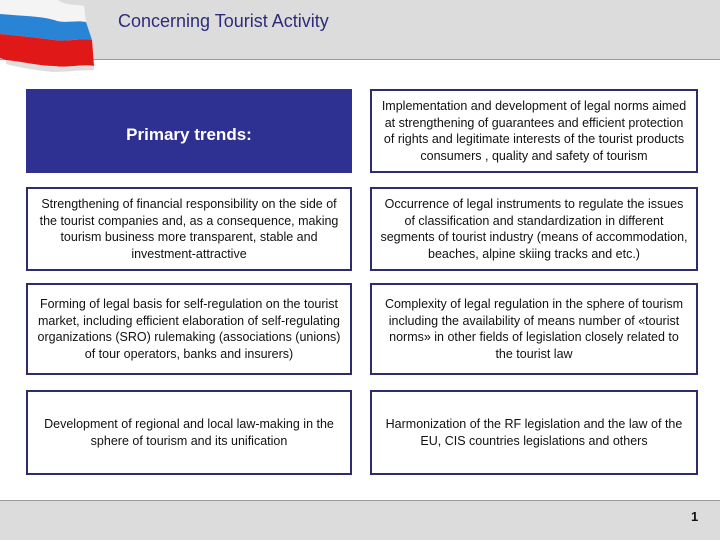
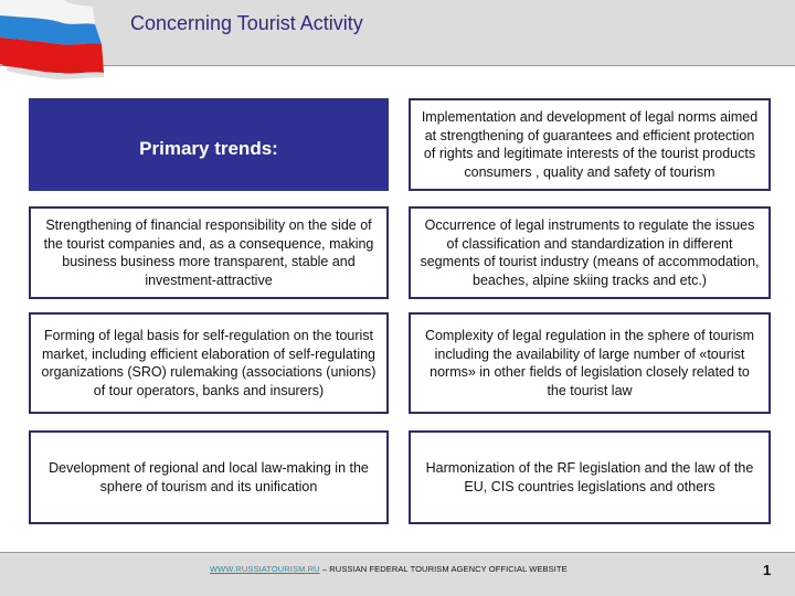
  Concerning Tourist Activity
  Primary trends:
  Implementation and development of legal norms aimed at strengthening of guarantees and efficient protection of rights and legitimate interests of the tourist products consumers , quality and safety of tourism
- Strengthening of financial responsibility on the side of the tourist companies and, as a consequence, making tourism business more transparent, stable and investment-attractive
+ Strengthening of financial responsibility on the side of the tourist companies and, as a consequence, making business business more transparent, stable and investment-attractive
  Occurrence of legal instruments to regulate the issues of classification and standardization in different segments of tourist industry (means of accommodation, beaches, alpine skiing tracks and etc.)
  Forming of legal basis for self-regulation on the tourist market, including efficient elaboration of self-regulating organizations (SRO) rulemaking (associations (unions) of tour operators, banks and insurers)
- Complexity of legal regulation in the sphere of tourism including the availability of means number of «tourist norms» in other fields of legislation closely related to the tourist law
+ Complexity of legal regulation in the sphere of tourism including the availability of large number of «tourist norms» in other fields of legislation closely related to the tourist law
  Development of regional and local law-making in the sphere of tourism and its unification
  Harmonization of the RF legislation and the law of the EU, CIS countries legislations and others
+ WWW.RUSSIATOURISM.RU – RUSSIAN FEDERAL TOURISM AGENCY OFFICIAL WEBSITE
  1
